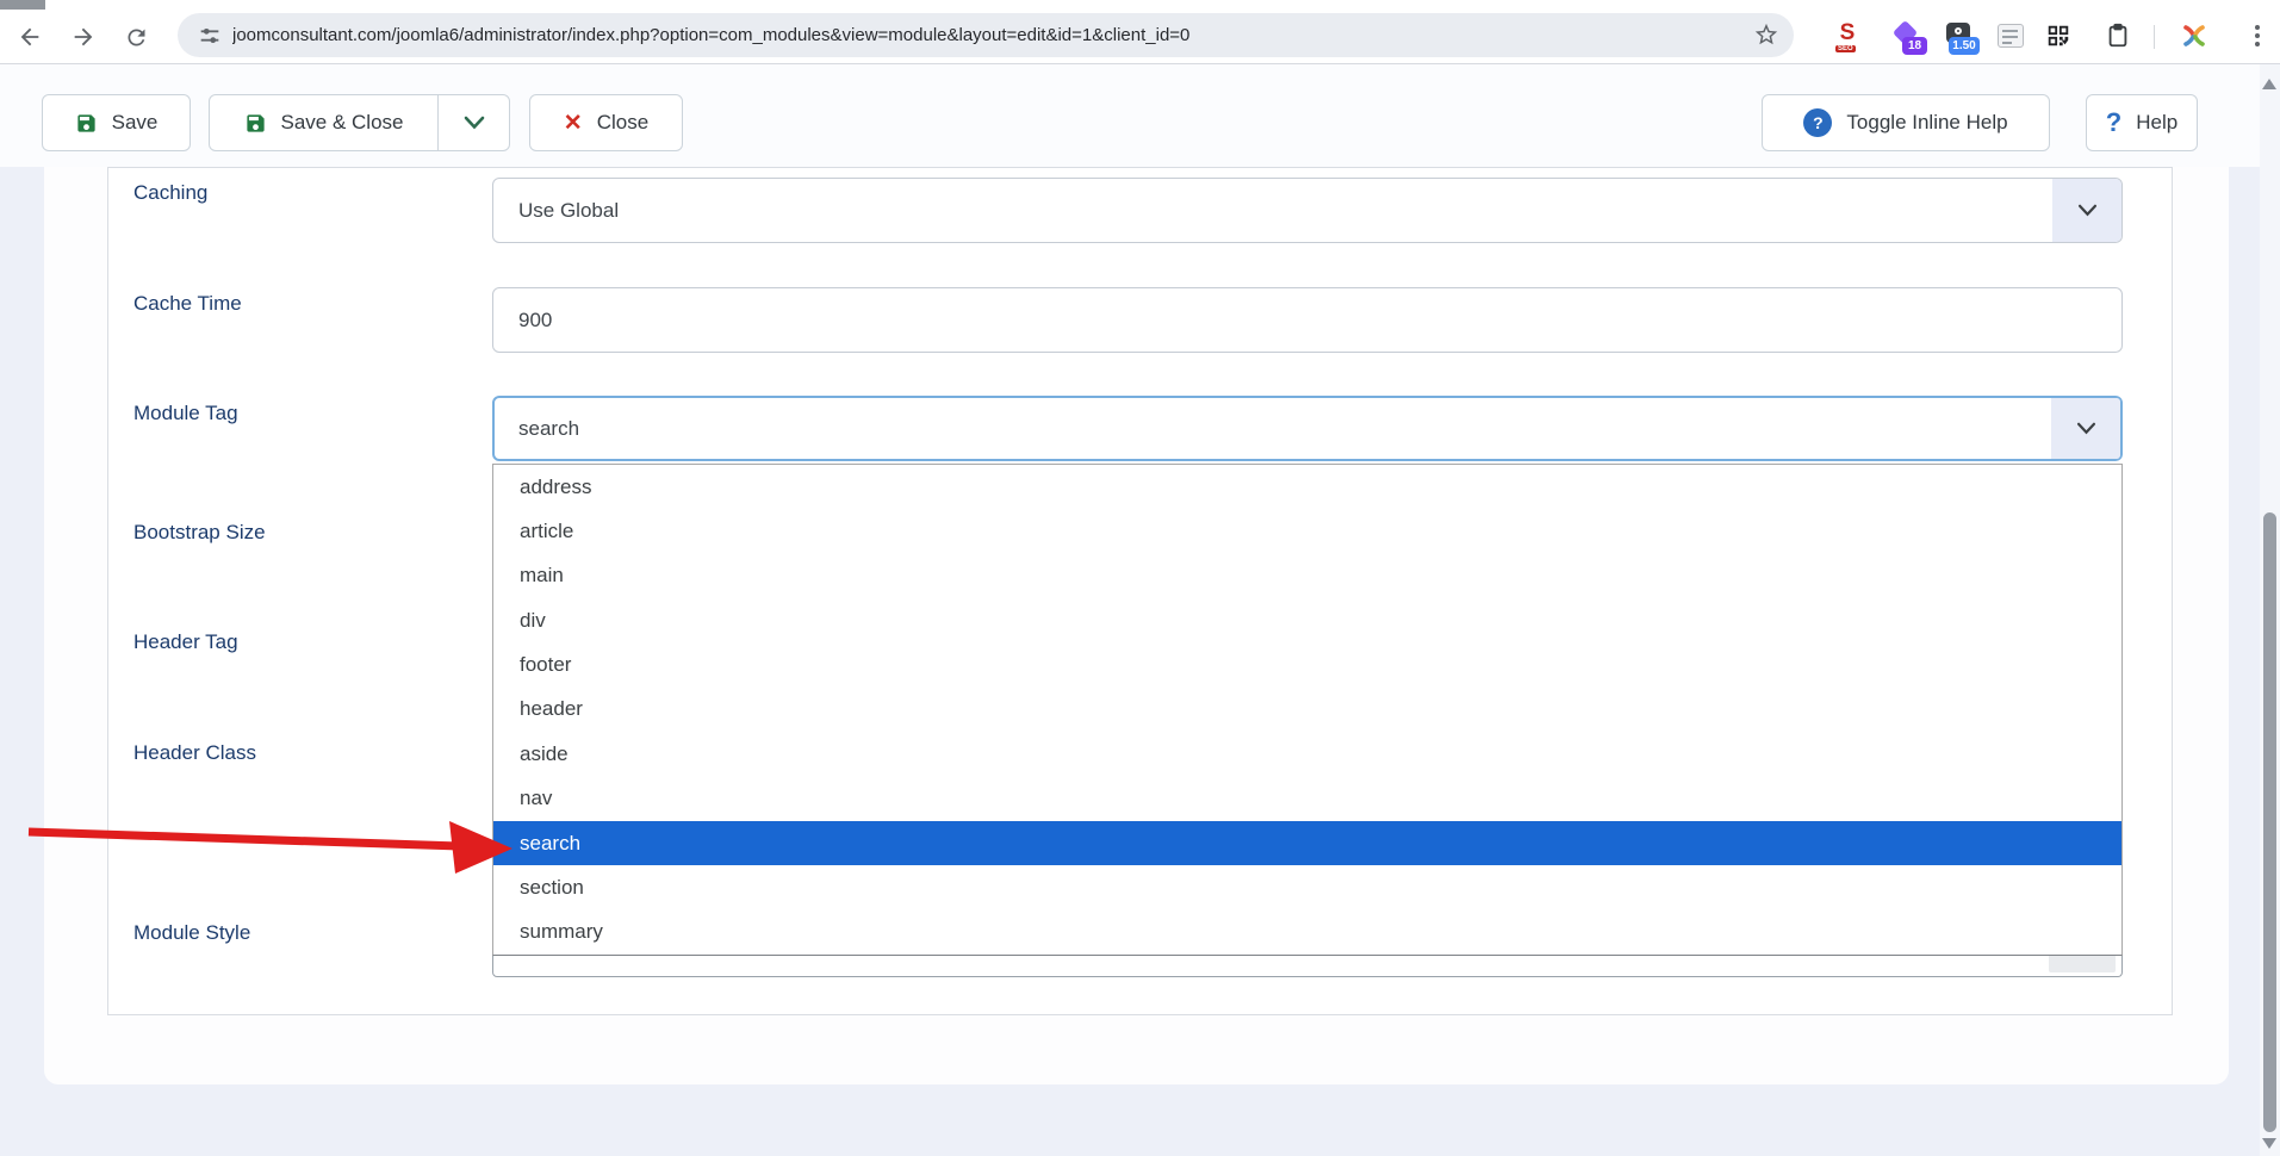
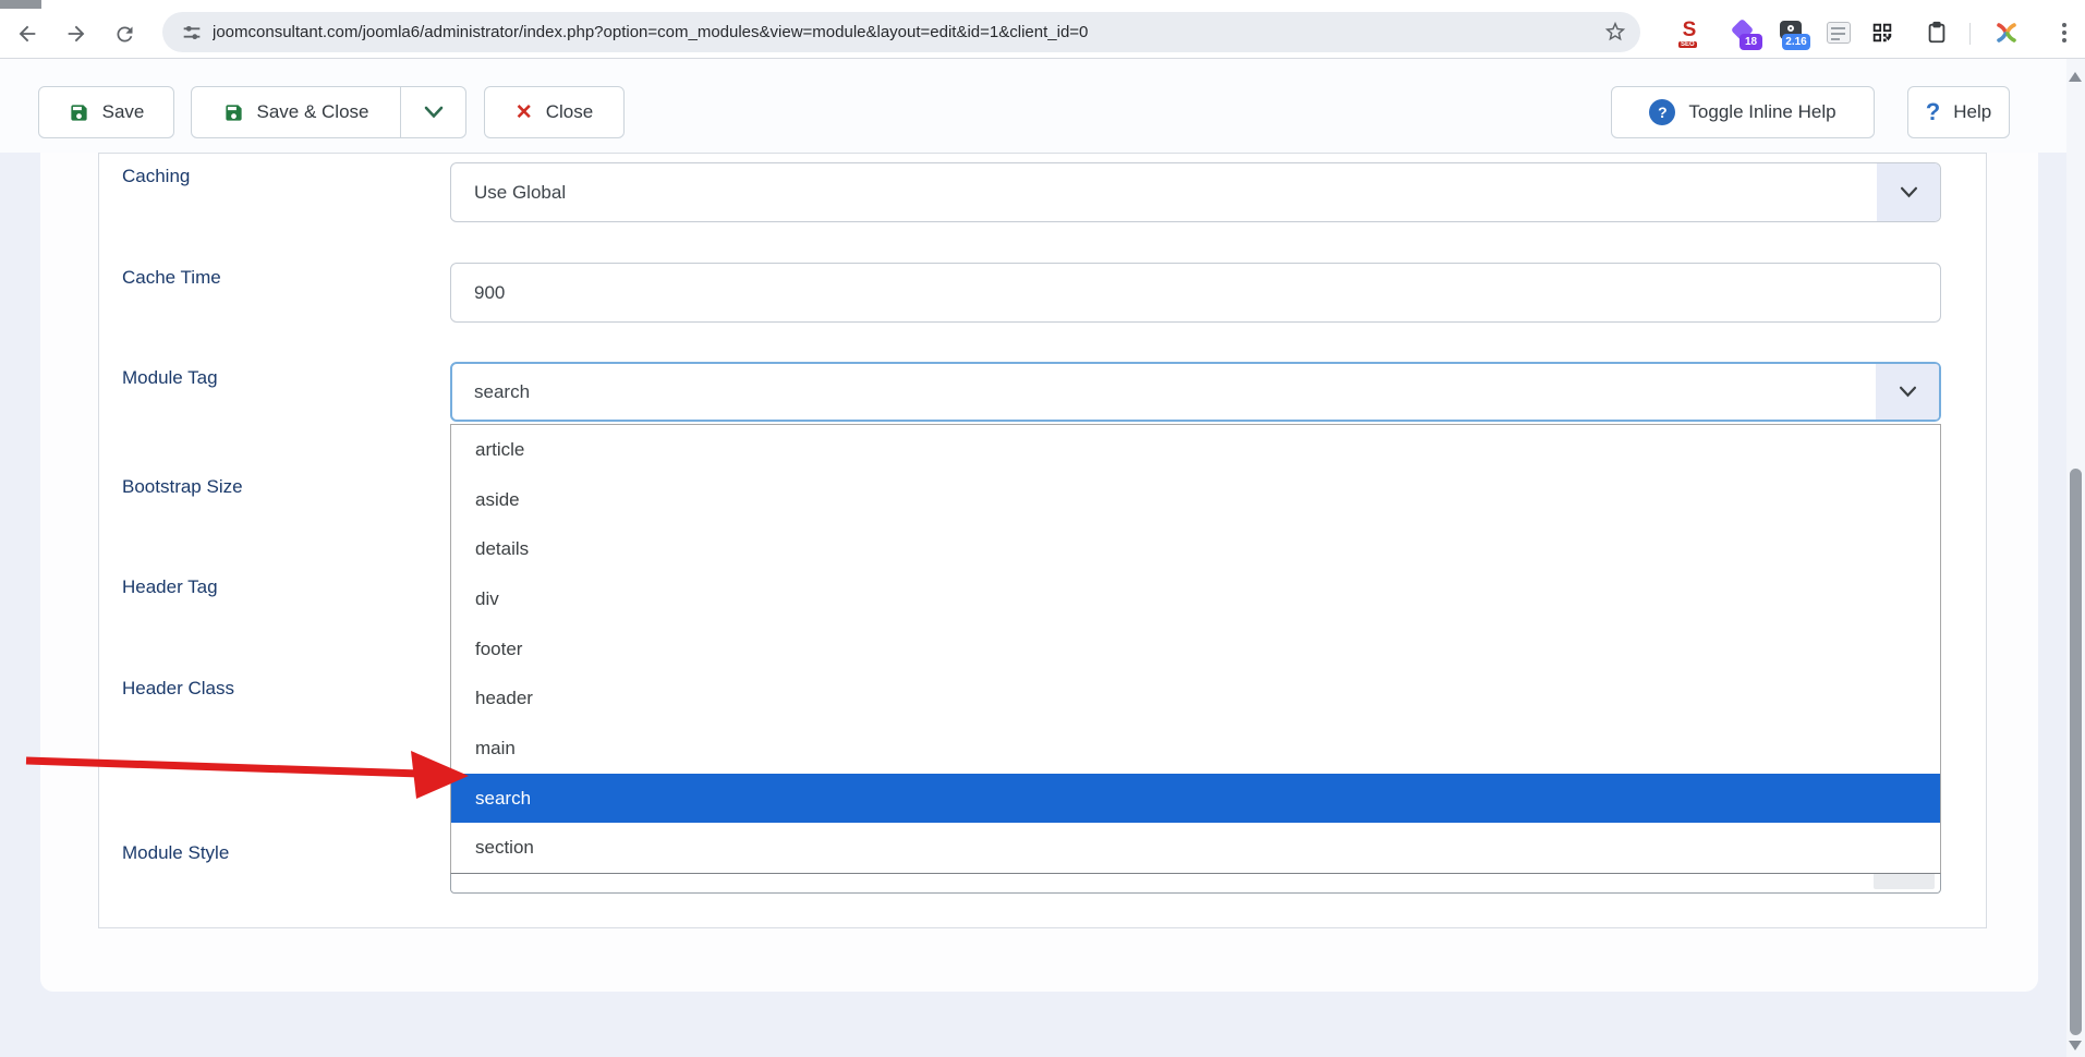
  joomconsultant.com/joomla6/administrator/index.php?option=com_modules&view=module&layout=edit&id=1&client_id=0
  S
  18
- 1.50
+ 2.16
  Save
  Save & Close
  ✕
  Close
  ?
  Toggle Inline Help
  ?
  Help
  Caching
  Cache Time
  Module Tag
  Bootstrap Size
  Header Tag
  Header Class
  Module Style
  Use Global
  900
  search
- address
  article
- main
+ aside
+ details
  div
  footer
  header
- aside
+ main
- nav
  search
  section
- summary
